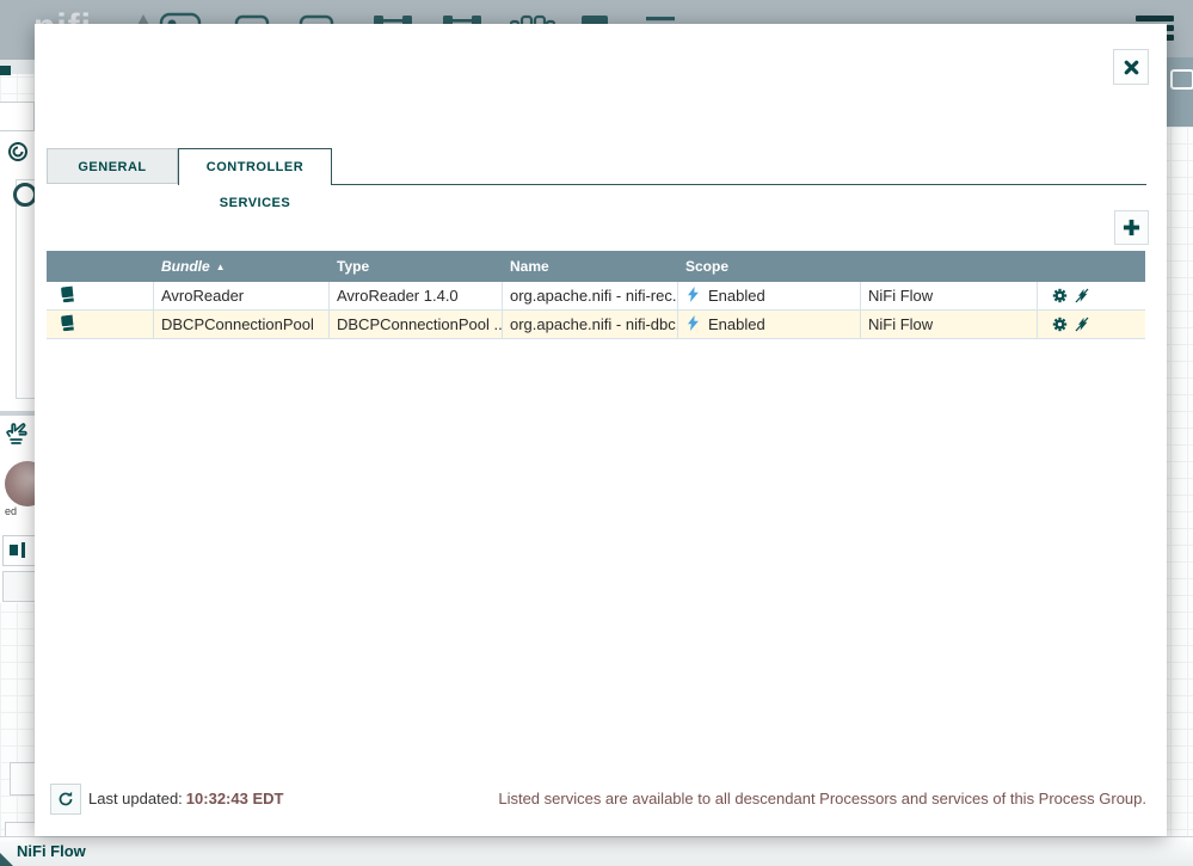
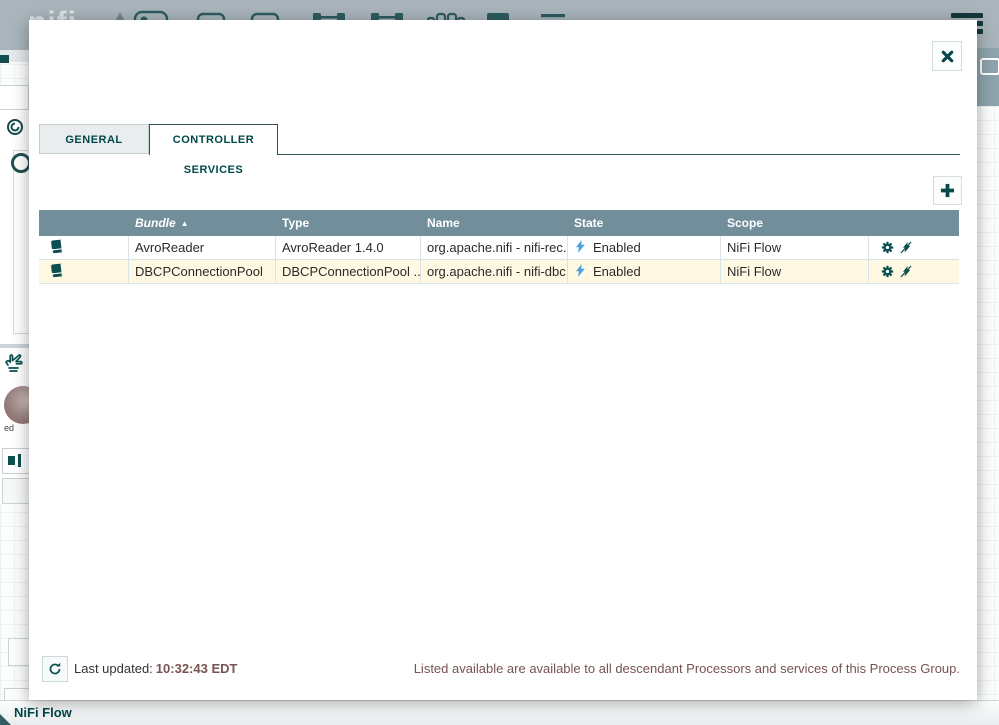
  ed
  NiFi Flow
  GENERAL
  CONTROLLER SERVICES
  Bundle
  ▲
  Type
  Name
+ State
  Scope
  AvroReader
  AvroReader 1.4.0
  org.apache.nifi - nifi-rec.
  Enabled
  NiFi Flow
  DBCPConnectionPool
  DBCPConnectionPool ..
  org.apache.nifi - nifi-dbc.
  Enabled
  NiFi Flow
  Last updated: 10:32:43 EDT
- Listed services are available to all descendant Processors and services of this Process Group.
+ Listed available are available to all descendant Processors and services of this Process Group.
